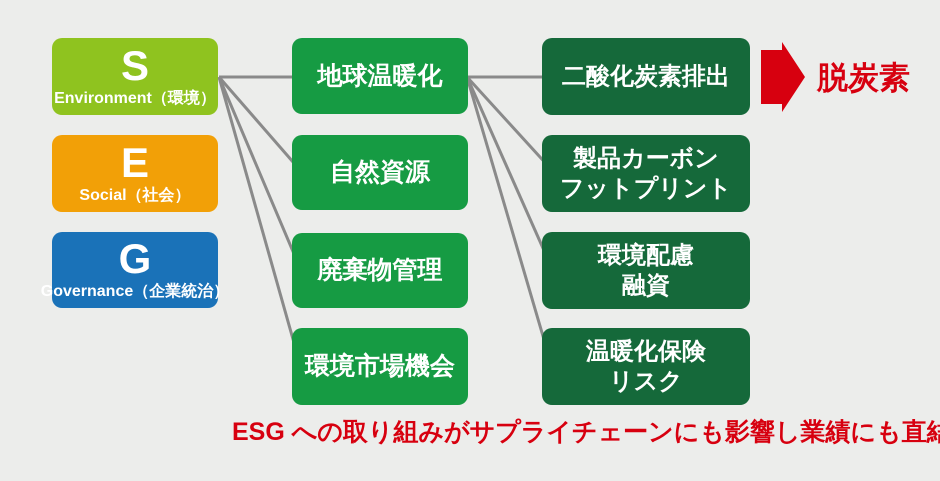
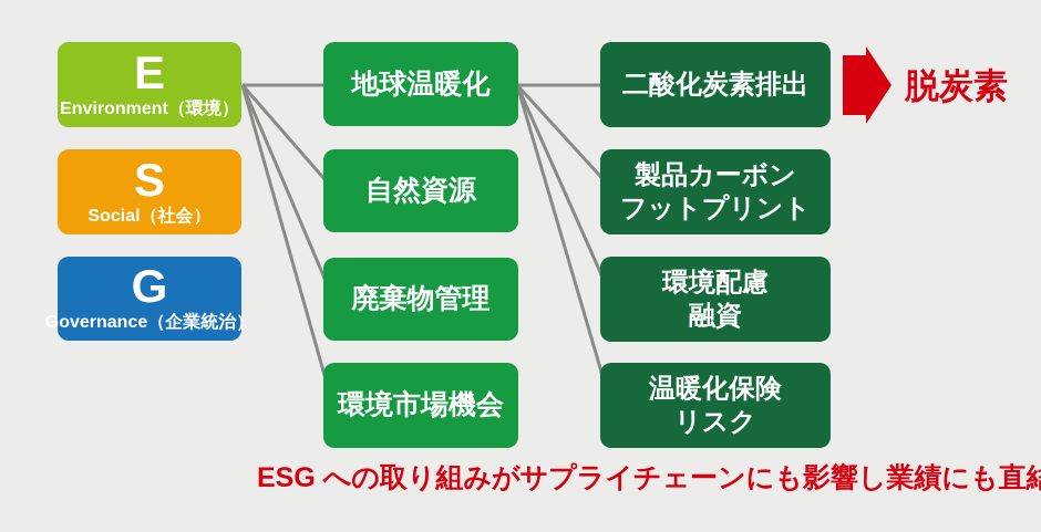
- S
+ E
  Environment（環境）
- E
+ S
  Social（社会）
  G
  Governance（企業統治）
  地球温暖化
  自然資源
  廃棄物管理
  環境市場機会
  二酸化炭素排出
  製品カーボン
  フットプリント
  環境配慮
  融資
  温暖化保険
  リスク
  脱炭素
  ESG への取り組みがサプライチェーンにも影響し業績にも直結
